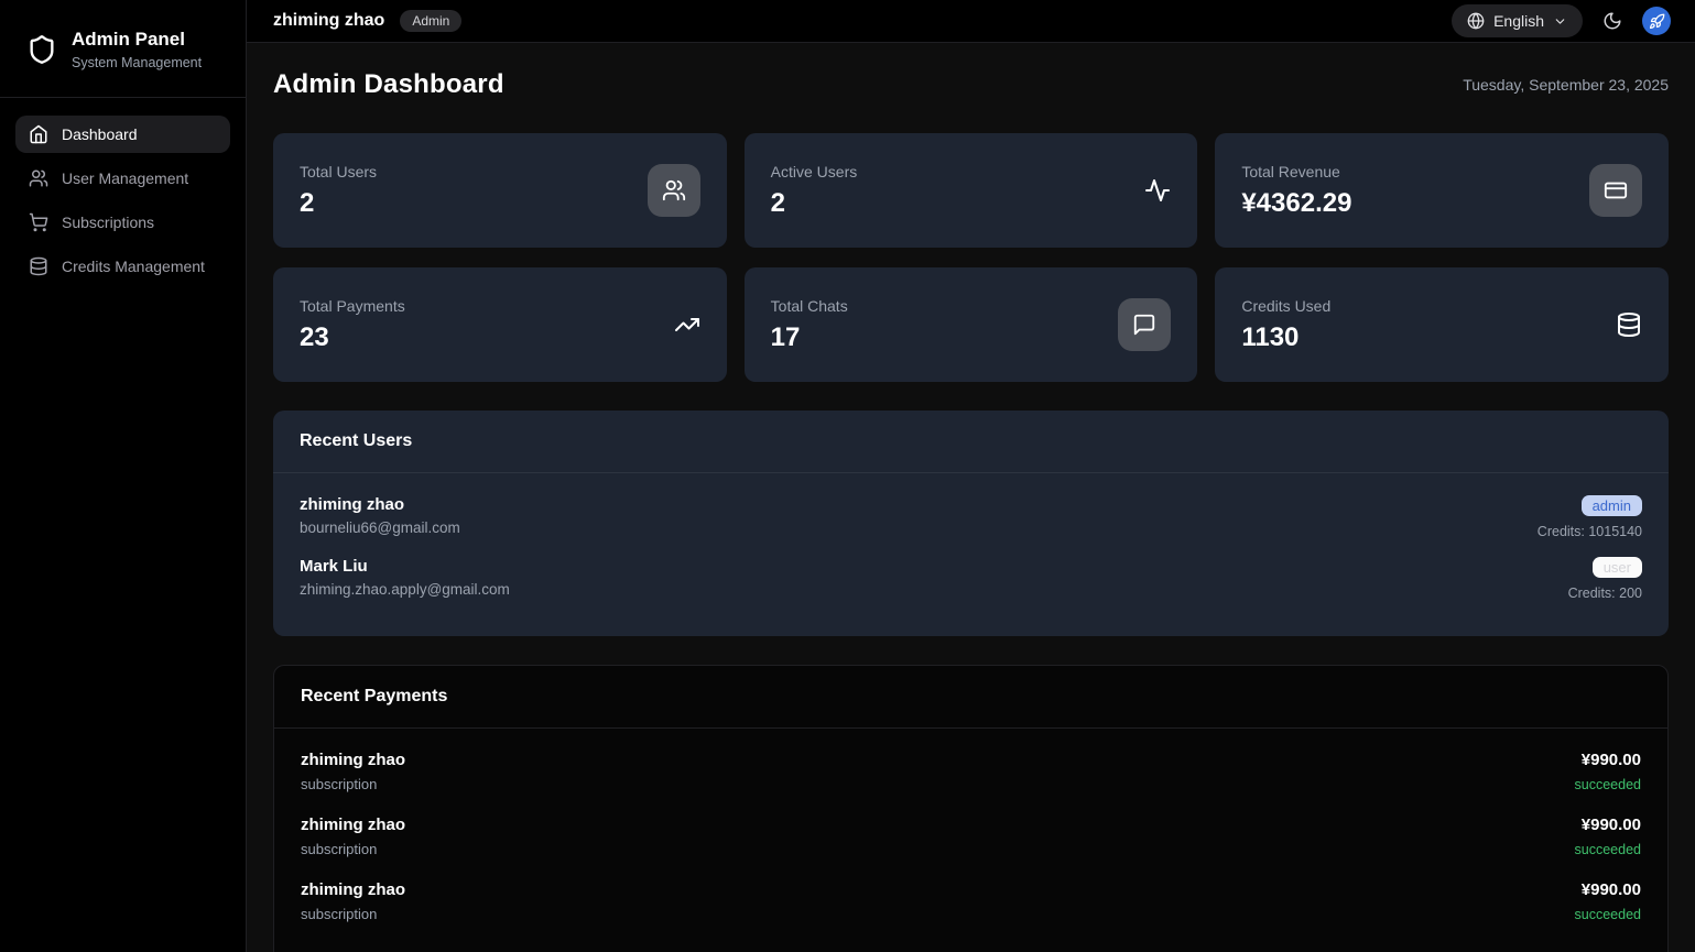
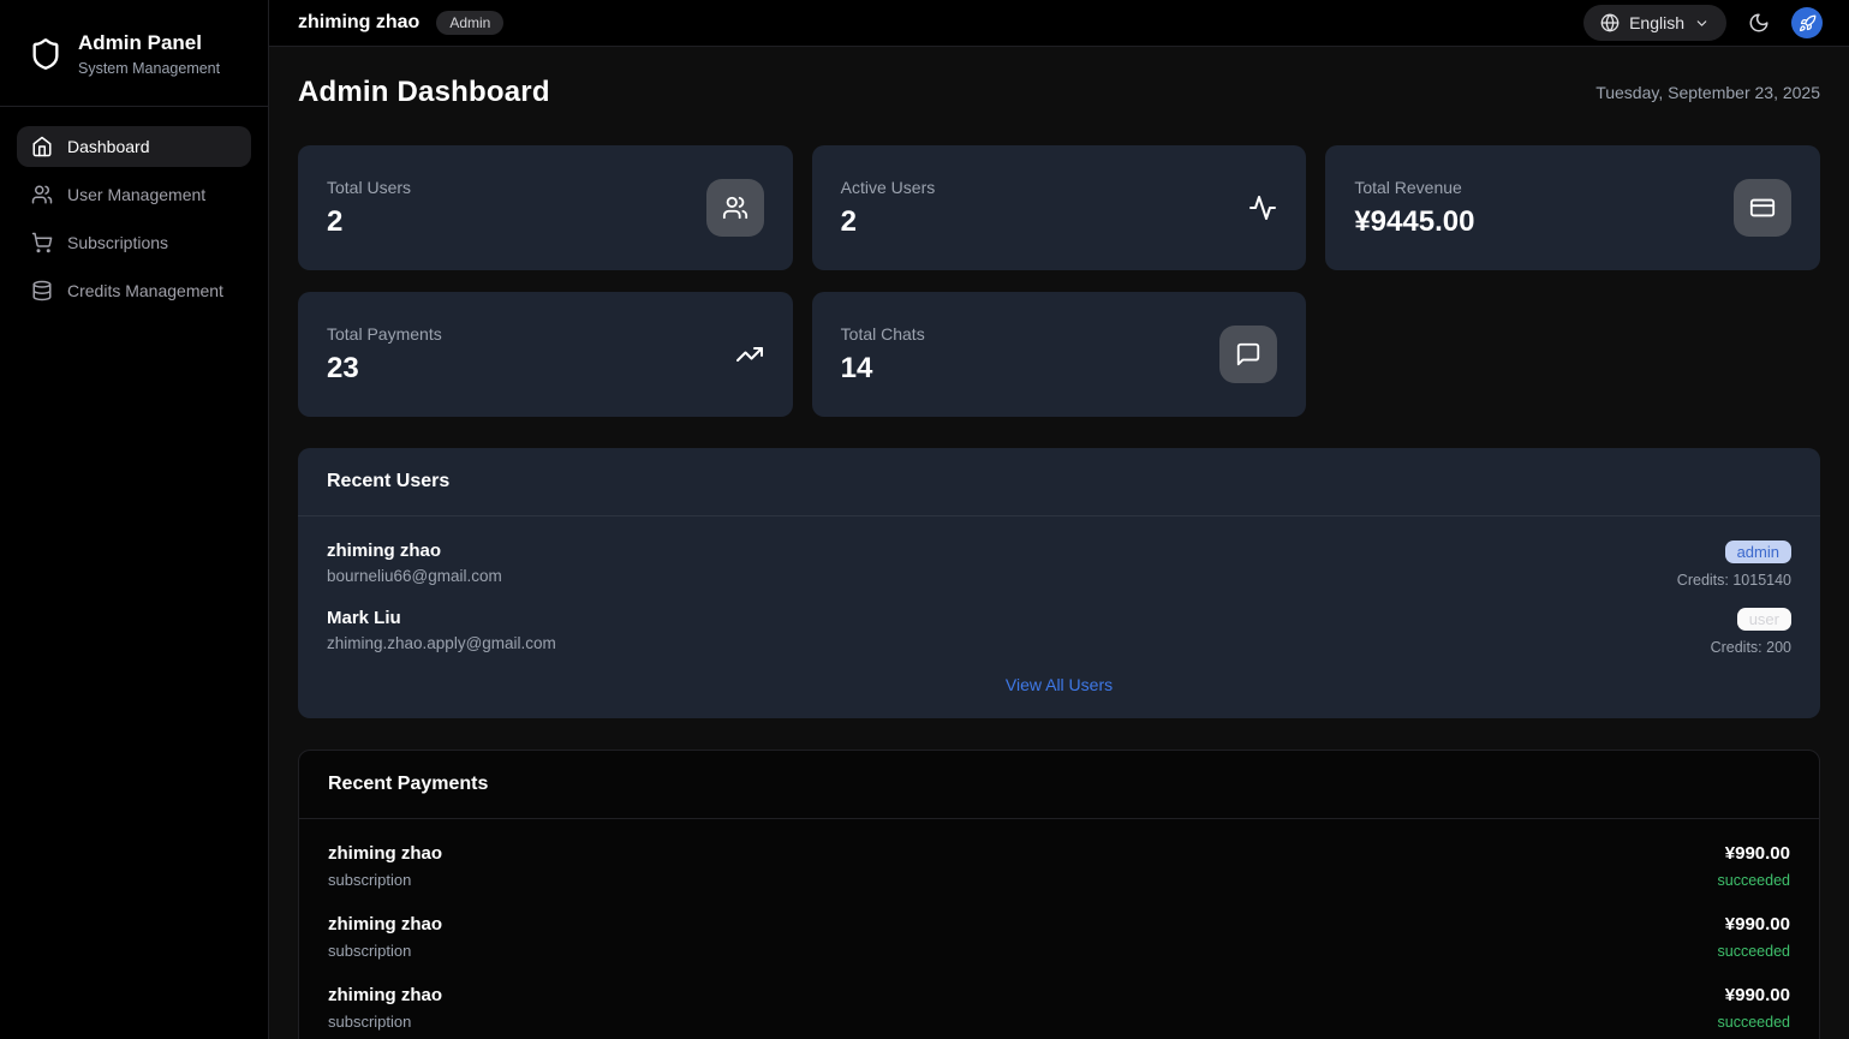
  Admin Panel
  System Management
  Dashboard
  User Management
  Subscriptions
  Credits Management
  zhiming zhao
  Admin
  English
  Admin Dashboard
  Tuesday, September 23, 2025
  Total Users
  2
  Active Users
  2
  Total Revenue
- ¥4362.29
+ ¥9445.00
  Total Payments
  23
  Total Chats
- 17
+ 14
- Credits Used
- 1130
  Recent Users
  zhiming zhao
  bourneliu66@gmail.com
  admin
  Credits: 1015140
  Mark Liu
  zhiming.zhao.apply@gmail.com
  user
  Credits: 200
+ View All Users
  Recent Payments
  zhiming zhao
  subscription
  ¥990.00
  succeeded
  zhiming zhao
  subscription
  ¥990.00
  succeeded
  zhiming zhao
  subscription
  ¥990.00
  succeeded
